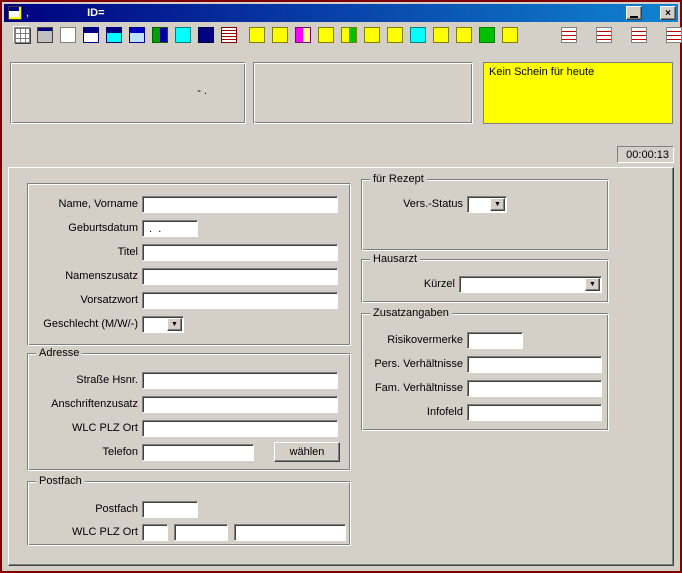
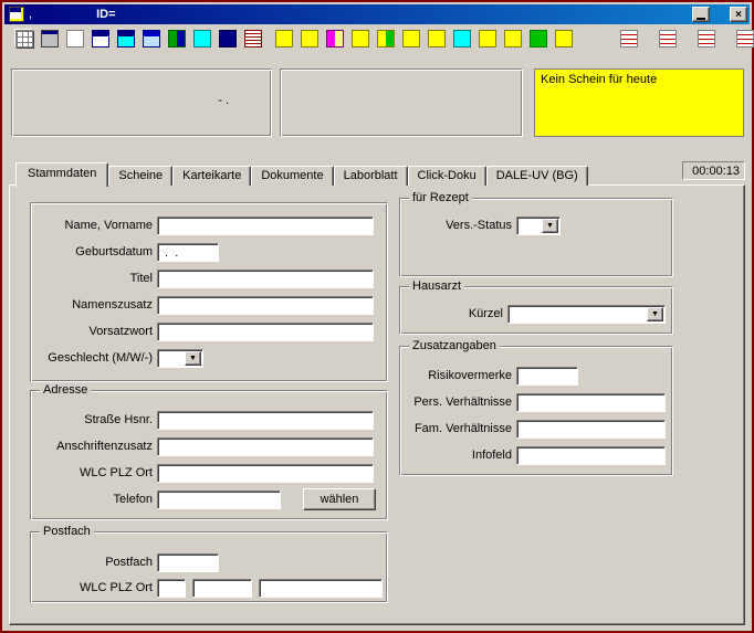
  ,
  ID=
  ×
  - .
  Kein Schein für heute
+ Stammdaten
+ Scheine
+ Karteikarte
+ Dokumente
+ Laborblatt
+ Click-Doku
+ DALE-UV (BG)
  00:00:13
  Name, Vorname
  Geburtsdatum
  . .
  Titel
  Namenszusatz
  Vorsatzwort
  Geschlecht (M/W/-)
  Adresse
  Straße Hsnr.
  Anschriftenzusatz
  WLC PLZ Ort
  Telefon
  wählen
  Postfach
  Postfach
  WLC PLZ Ort
  für Rezept
  Vers.-Status
  Hausarzt
  Kürzel
  Zusatzangaben
  Risikovermerke
  Pers. Verhältnisse
  Fam. Verhältnisse
  Infofeld
